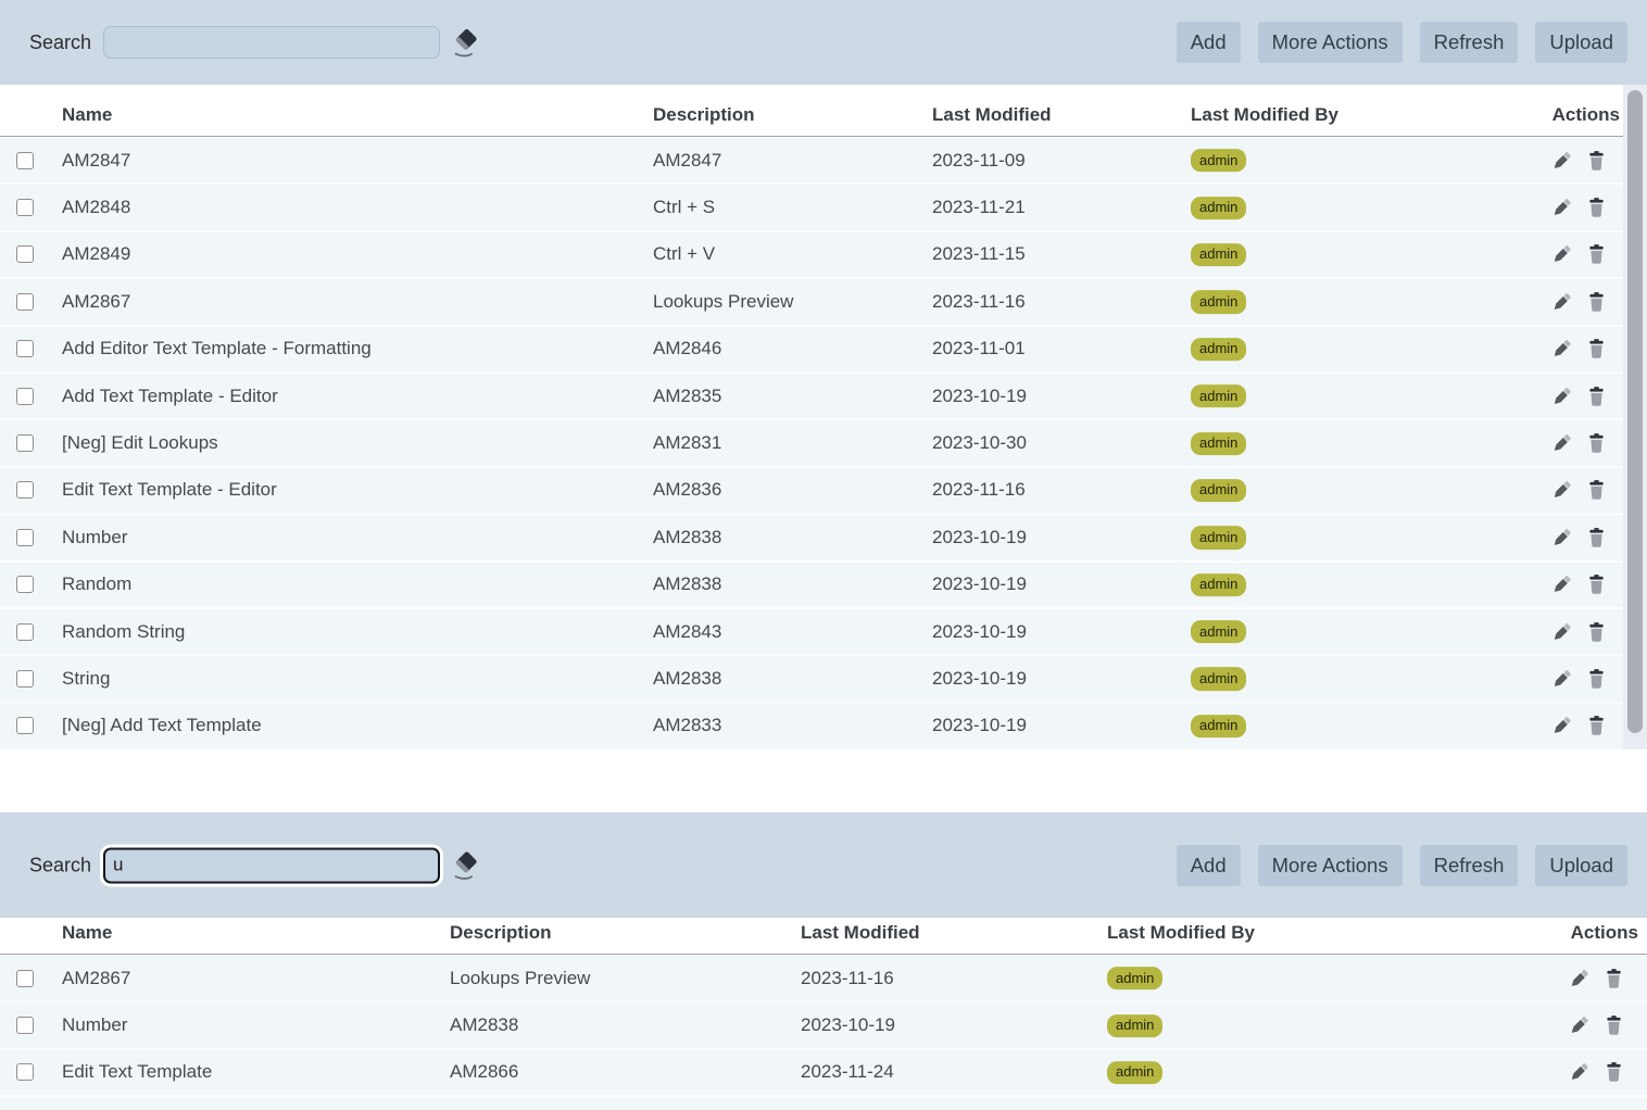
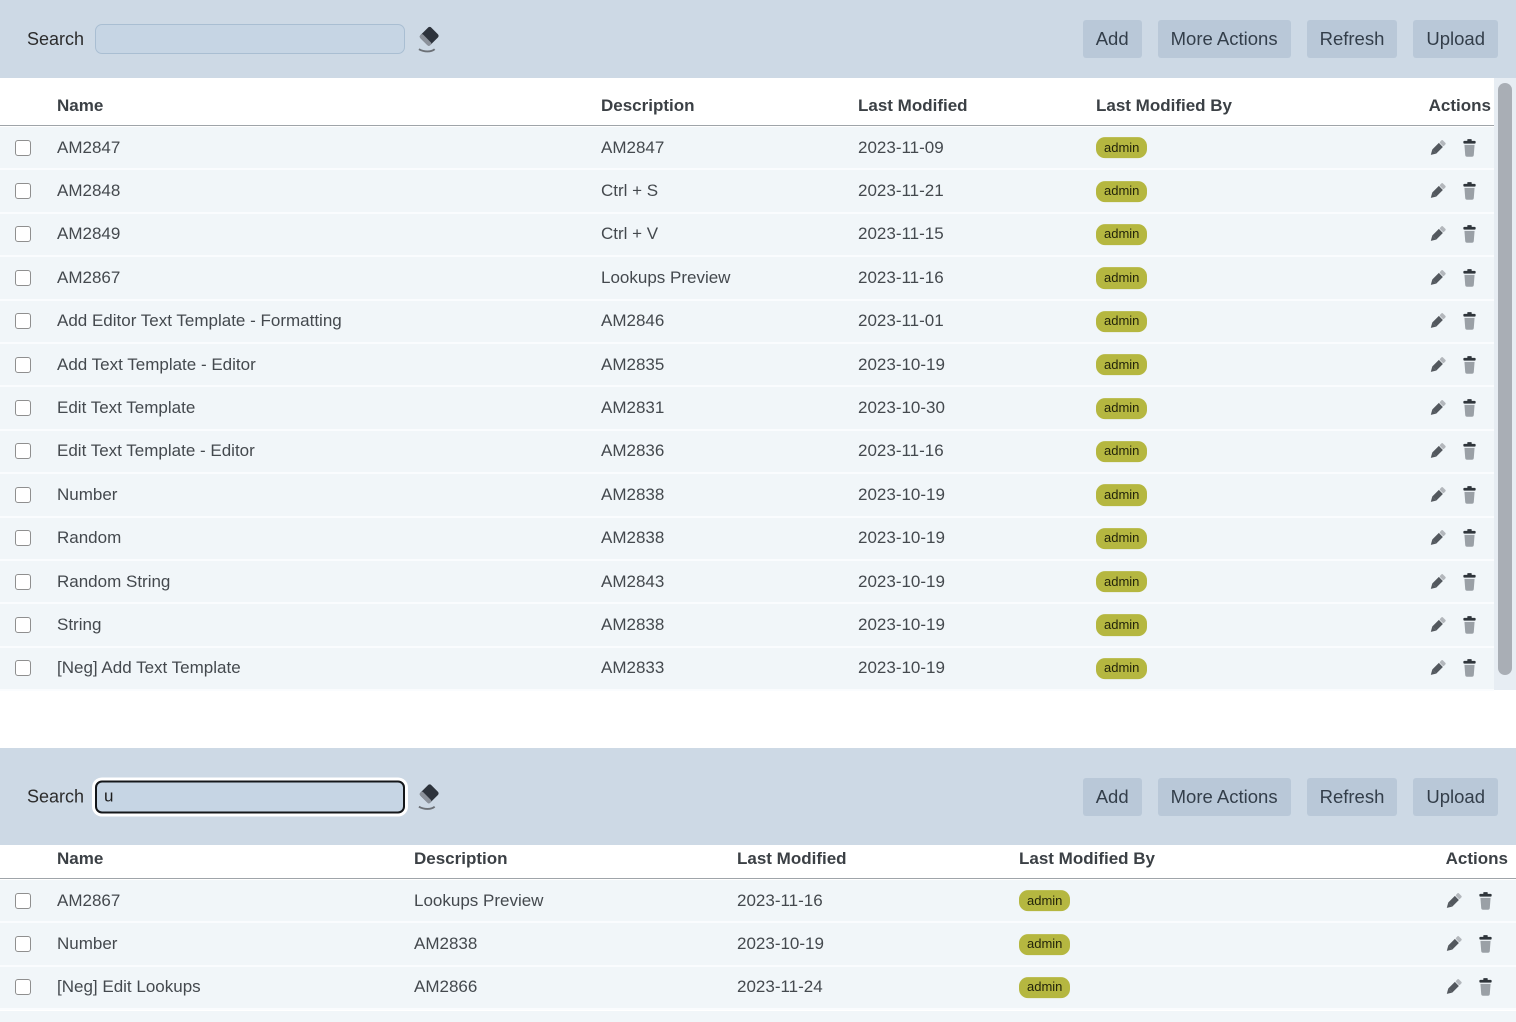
  Search
  Add
  More Actions
  Refresh
  Upload
  Name
  Description
  Last Modified
  Last Modified By
  Actions
  AM2847
  AM2847
  2023-11-09
  admin
  AM2848
  Ctrl + S
  2023-11-21
  admin
  AM2849
  Ctrl + V
  2023-11-15
  admin
  AM2867
  Lookups Preview
  2023-11-16
  admin
  Add Editor Text Template - Formatting
  AM2846
  2023-11-01
  admin
  Add Text Template - Editor
  AM2835
  2023-10-19
  admin
- [Neg] Edit Lookups
+ Edit Text Template
  AM2831
  2023-10-30
  admin
  Edit Text Template - Editor
  AM2836
  2023-11-16
  admin
  Number
  AM2838
  2023-10-19
  admin
  Random
  AM2838
  2023-10-19
  admin
  Random String
  AM2843
  2023-10-19
  admin
  String
  AM2838
  2023-10-19
  admin
  [Neg] Add Text Template
  AM2833
  2023-10-19
  admin
  Search
  u
  Add
  More Actions
  Refresh
  Upload
  Name
  Description
  Last Modified
  Last Modified By
  Actions
  AM2867
  Lookups Preview
  2023-11-16
  admin
  Number
  AM2838
  2023-10-19
  admin
- Edit Text Template
+ [Neg] Edit Lookups
  AM2866
  2023-11-24
  admin
